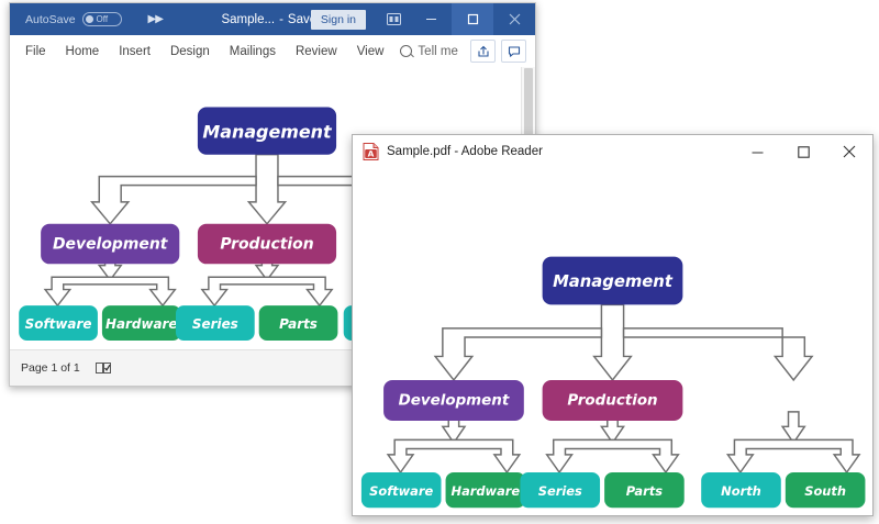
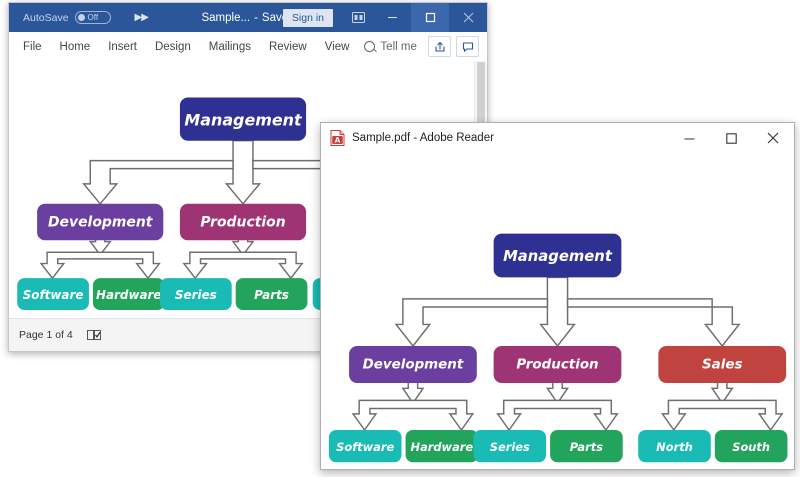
  AutoSave
  Off
  ▶▶
  Sample...
  -
  Sign in
  File
  Home
  Insert
  Design
  Mailings
  Review
  View
  Tell me
  Management
  Development
  Production
  Software
  Hardware
  Series
  Parts
- Page 1 of 1
+ Page 1 of 4
  A
  Sample.pdf - Adobe Reader
  Management
  Development
  Production
+ Sales
  Software
  Hardware
  Series
  Parts
  North
  South
